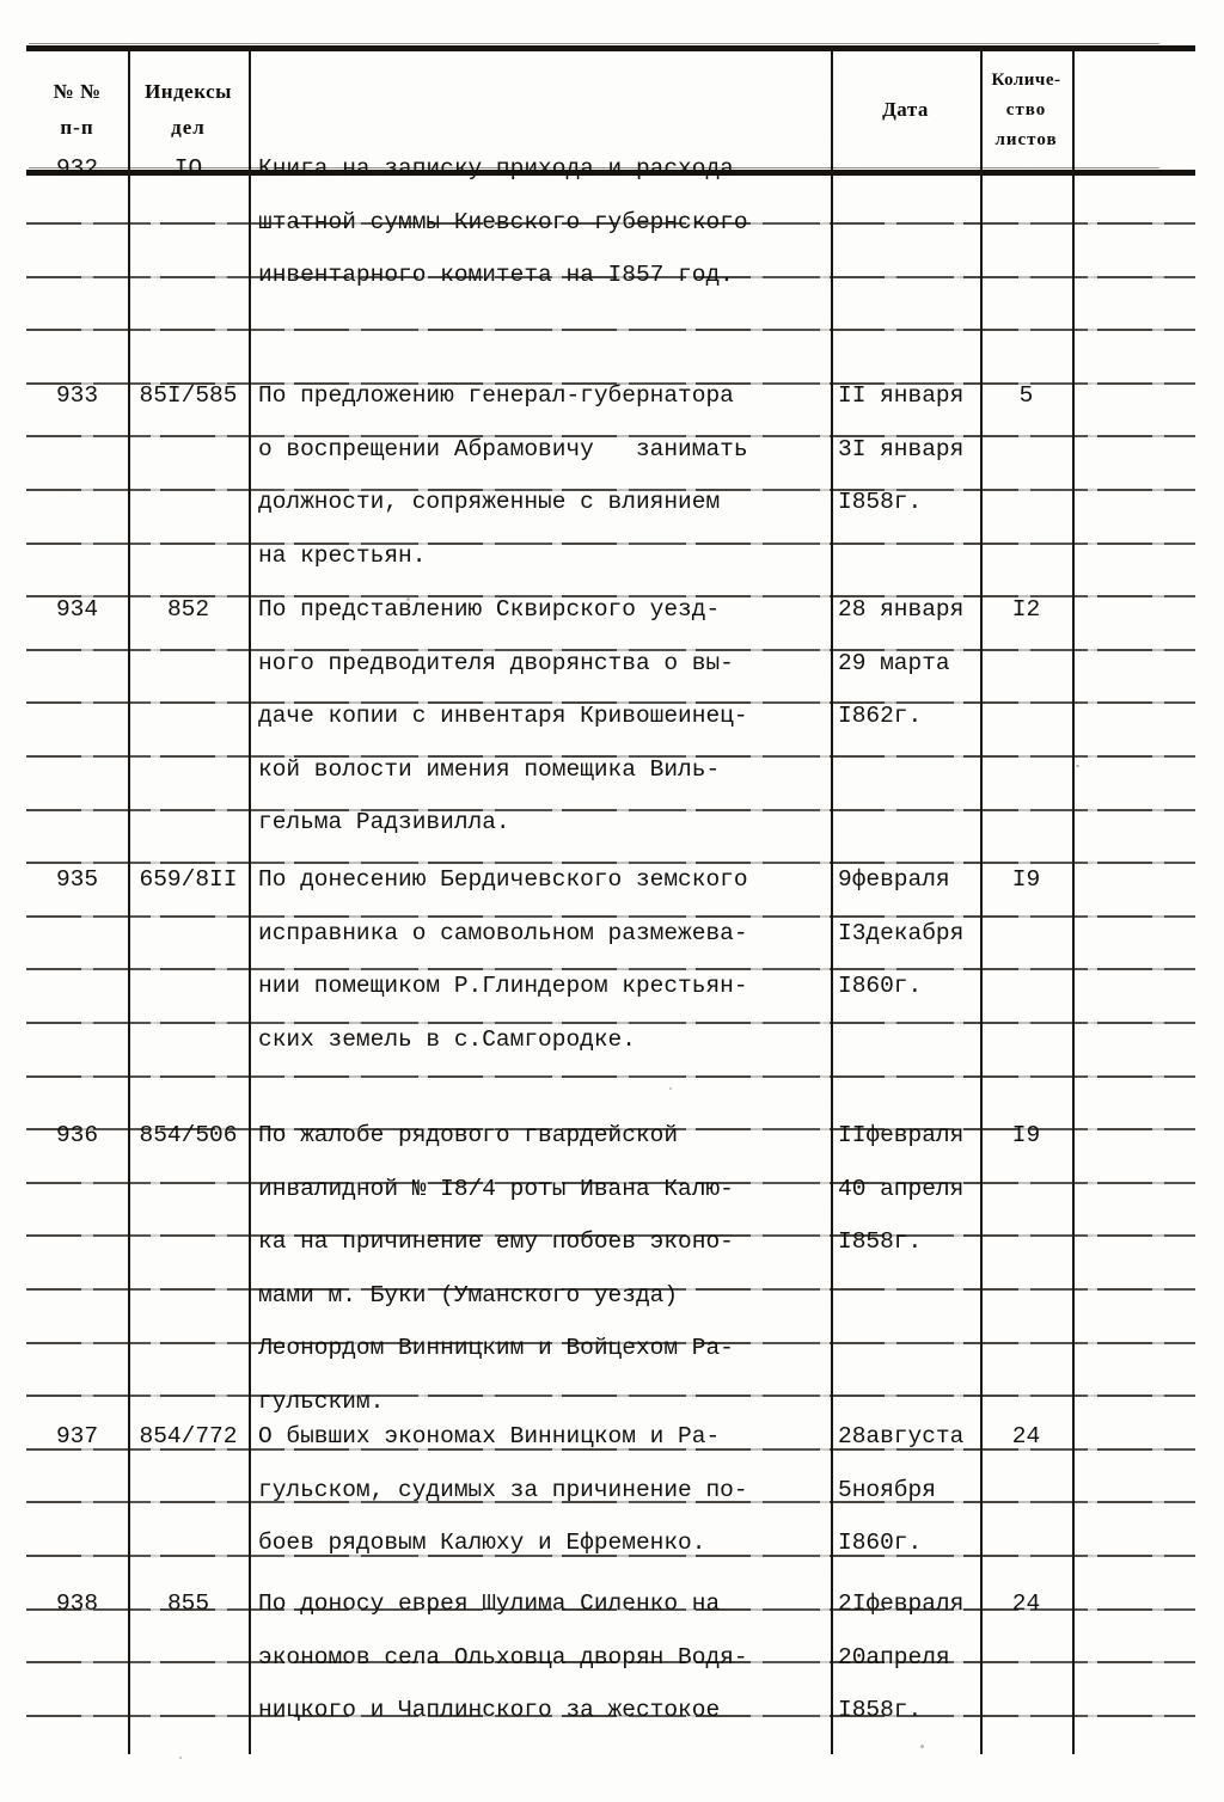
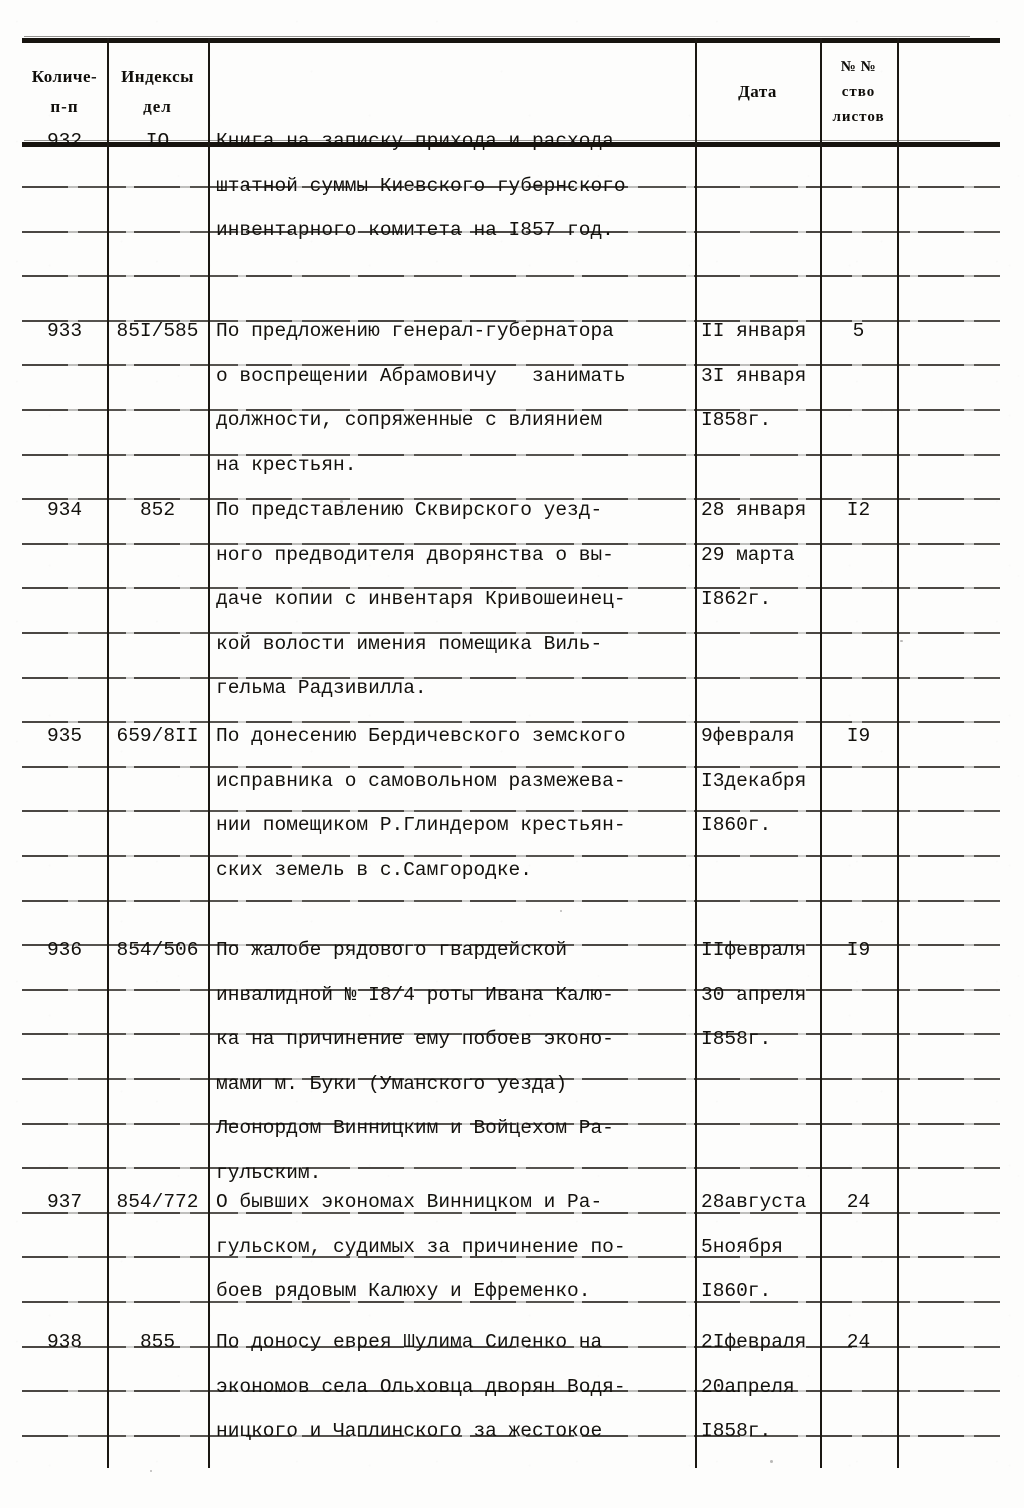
- № №
+ Количе-
  п-п
  Индексы
  дел
  Дата
- Количе-
+ № №
  ство
  листов
  932
  IO
  Книга на записку прихода и расхода
  штатной суммы Киевского губернского
  инвентарного комитета на I857 год.
  933
  85I/585
  По предложению генерал-губернатора
  о воспрещении Абрамовичу занимать
  должности, сопряженные с влиянием
  на крестьян.
  II января
  3I января
  I858г.
  5
  934
  852
  По представлению Сквирского уезд-
  ного предводителя дворянства о вы-
  даче копии с инвентаря Кривошеинец-
  кой волости имения помещика Виль-
  гельма Радзивилла.
  28 января
  29 марта
  I862г.
  I2
  935
  659/8II
  По донесению Бердичевского земского
  исправника о самовольном размежева-
  нии помещиком Р.Глиндером крестьян-
  ских земель в с.Самгородке.
  9февраля
  I3декабря
  I860г.
  I9
  936
  854/506
  По жалобе рядового гвардейской
  инвалидной № I8/4 роты Ивана Калю-
  ка на причинение ему побоев эконо-
  мами м. Буки (Уманского уезда)
  Леонордом Винницким и Войцехом Ра-
  гульским.
  IIфевраля
- 40 апреля
+ 30 апреля
  I858г.
  I9
  937
  854/772
  О бывших экономах Винницком и Ра-
  гульском, судимых за причинение по-
  боев рядовым Калюху и Ефременко.
  28августа
  5ноября
  I860г.
  24
  938
  855
  По доносу еврея Шулима Силенко на
  экономов села Ольховца дворян Водя-
  ницкого и Чаплинского за жестокое
  2Iфевраля
  20апреля
  I858г.
  24
